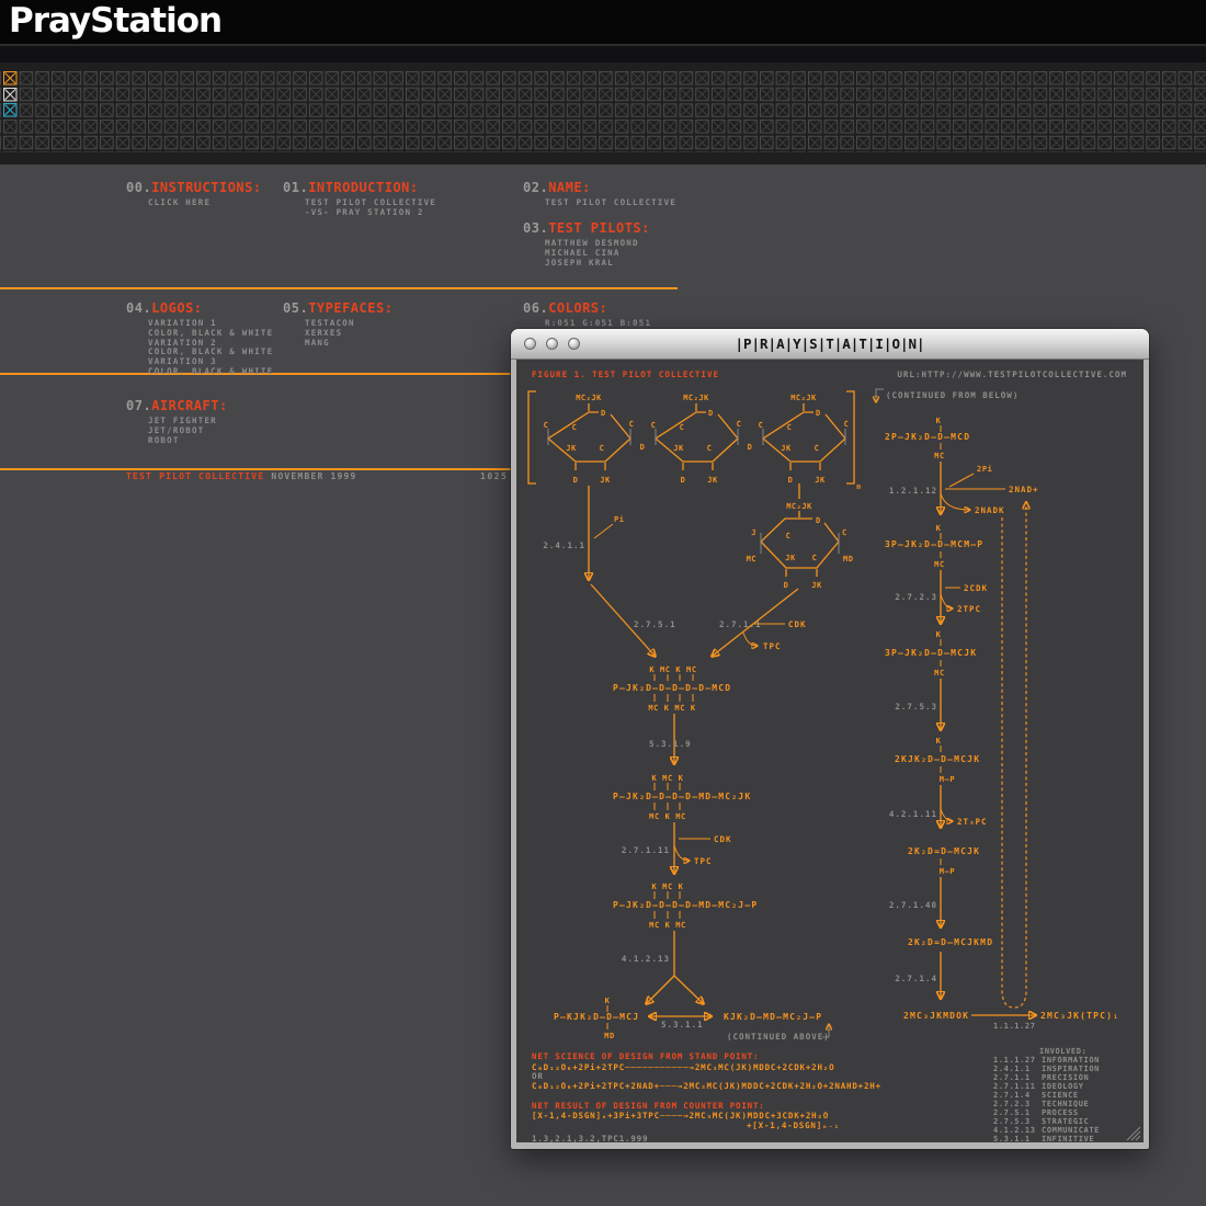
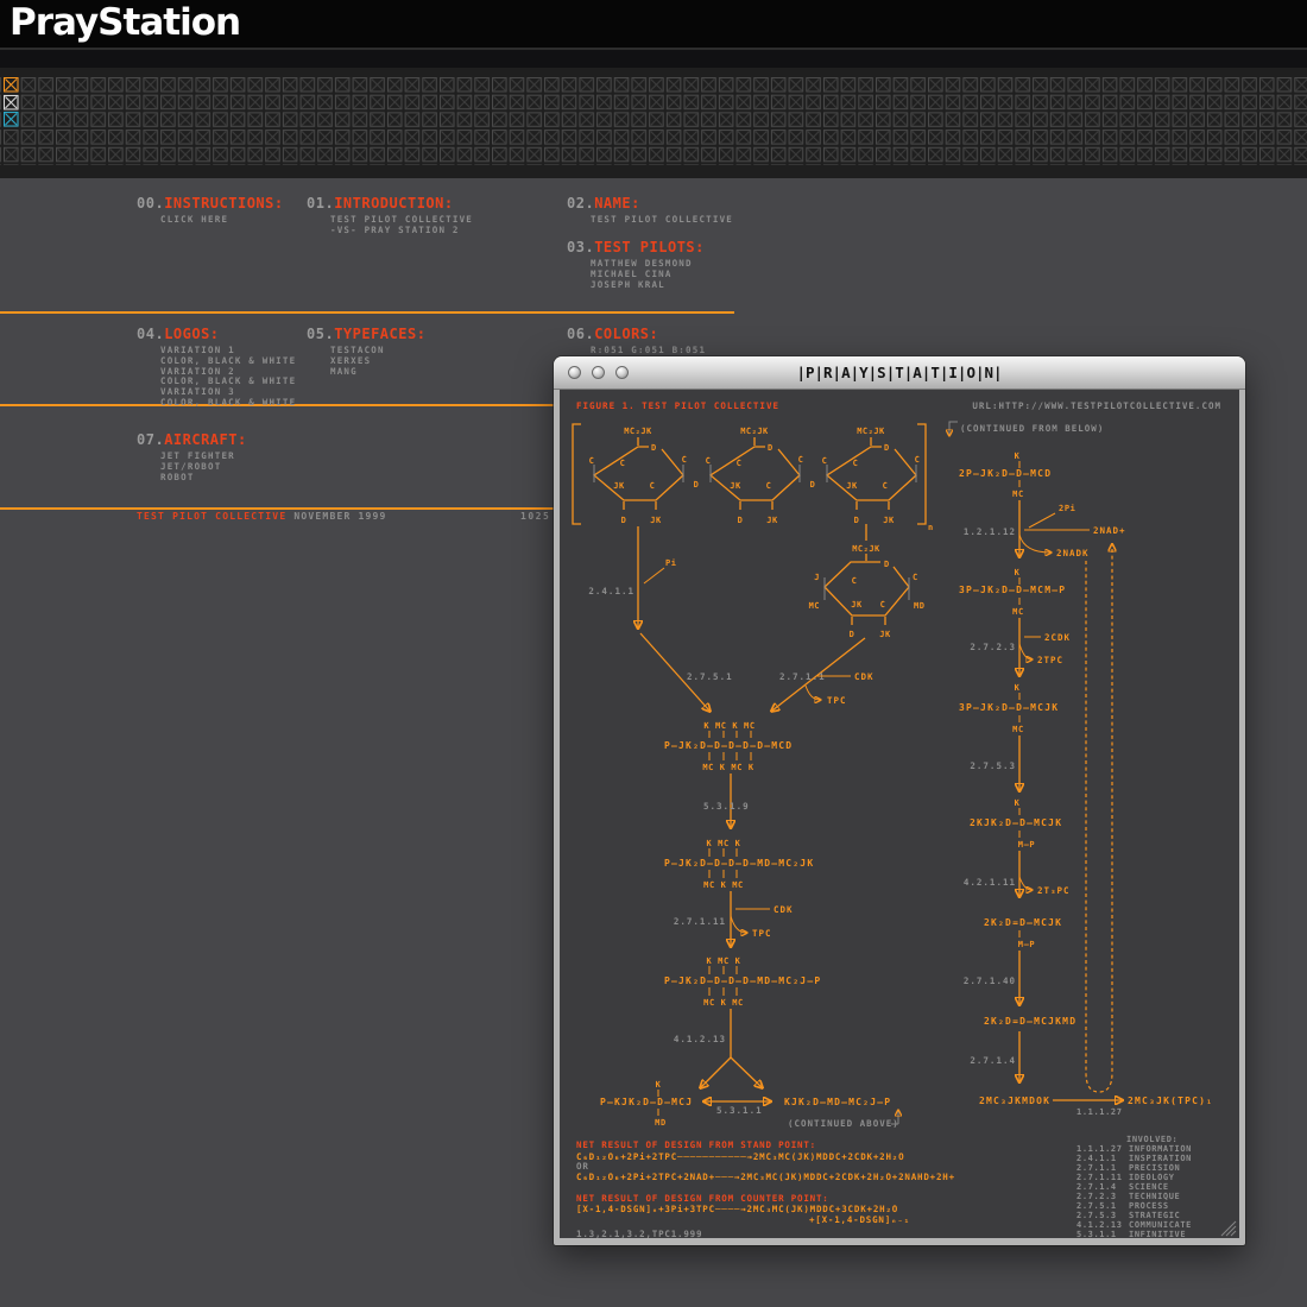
  PrayStation
  00.INSTRUCTIONS:
  CLICK HERE
  01.INTRODUCTION:
  TEST PILOT COLLECTIVE
  -VS- PRAY STATION 2
  02.NAME:
  TEST PILOT COLLECTIVE
  03.TEST PILOTS:
  MATTHEW DESMOND
  MICHAEL CINA
  JOSEPH KRAL
  04.LOGOS:
  VARIATION 1
  COLOR, BLACK & WHITE
  VARIATION 2
  COLOR, BLACK & WHITE
  VARIATION 3
  COLOR, BLACK & WHITE
  05.TYPEFACES:
  TESTACON
  XERXES
  MANG
  06.COLORS:
  R:051 G:051 B:051
  07.AIRCRAFT:
  JET FIGHTER
  JET/ROBOT
  ROBOT
  TEST PILOT COLLECTIVE NOVEMBER 1999
  1025
  |P|R|A|Y|S|T|A|T|I|O|N|
  FIGURE 1. TEST PILOT COLLECTIVE
  URL:HTTP://WWW.TESTPILOTCOLLECTIVE.COM
  n
  MC₂JK
  D
  C
  C
  JK
  C
  D
  JK
  C
  D
  D
  MC₂JK
  D
  J
  C
  MC
  MD
  C
  JK
  C
  D
  JK
  Pi
  2.4.1.1
  2.7.5.1
  2.7.1.
  CDK
  TPC
  K MC K MC
  P—JK₂D—D—D—D—D—MCD
  MC K MC K
  5.3.1.9
  K MC K
  P—JK₂D—D—D—D—MD—MC₂JK
  MC K MC
  2.7.1.11
  CDK
  TPC
  K MC K
  P—JK₂D—D—D—D—MD—MC₂J—P
  MC K MC
  4.1.2.13
  K
  P—KJK₂D—D—MCJ
  MD
  5.3.1.1
  KJK₂D—MD—MC₂J—P
  (CONTINUED ABOVE
  (CONTINUED FROM BELOW)
  K
  2P—JK₂D—D—MCD
  MC
  2Pi
  1.2.1.12
  2NAD+
  2NADK
  K
  3P—JK₂D—D—MCM—P
  MC
  2CDK
  2.7.2.3
  2TPC
  K
  3P—JK₂D—D—MCJK
  MC
  2.7.5.3
  K
  2KJK₂D—D—MCJK
  M—P
  4.2.1.11
  2T₃PC
  2K₂D=D—MCJK
  M—P
  2.7.1.40
  2K₂D=D—MCJKMD
  2.7.1.4
  2MC₃JKMDOK
  1.1.1.27
  2MC₃JK(TPC)₁
- NET SCIENCE OF DESIGN FROM STAND POINT:
+ NET RESULT OF DESIGN FROM STAND POINT:
  C₆D₁₂O₆+2Pi+2TPC───────────→2MC₃MC(JK)MDDC+2CDK+2H₂O
  OR
  C₆D₁₂O₆+2Pi+2TPC+2NAD+───→2MC₃MC(JK)MDDC+2CDK+2H₂O+2NAHD+2H+
  NET RESULT OF DESIGN FROM COUNTER POINT:
  [X-1,4-DSGN]ₙ+3Pi+3TPC────→2MC₃MC(JK)MDDC+3CDK+2H₂O
  +[X-1,4-DSGN]ₙ₋₁
  1.3,2.1,3.2,TPC1.999
  INVOLVED:
  1.1.1.27
  INFORMATION
  2.4.1.1
  INSPIRATION
  2.7.1.1
  PRECISION
  2.7.1.11
  IDEOLOGY
  2.7.1.4
  SCIENCE
  2.7.2.3
  TECHNIQUE
  2.7.5.1
  PROCESS
  2.7.5.3
  STRATEGIC
  4.1.2.13
  COMMUNICATE
  5.3.1.1
  INFINITIVE
